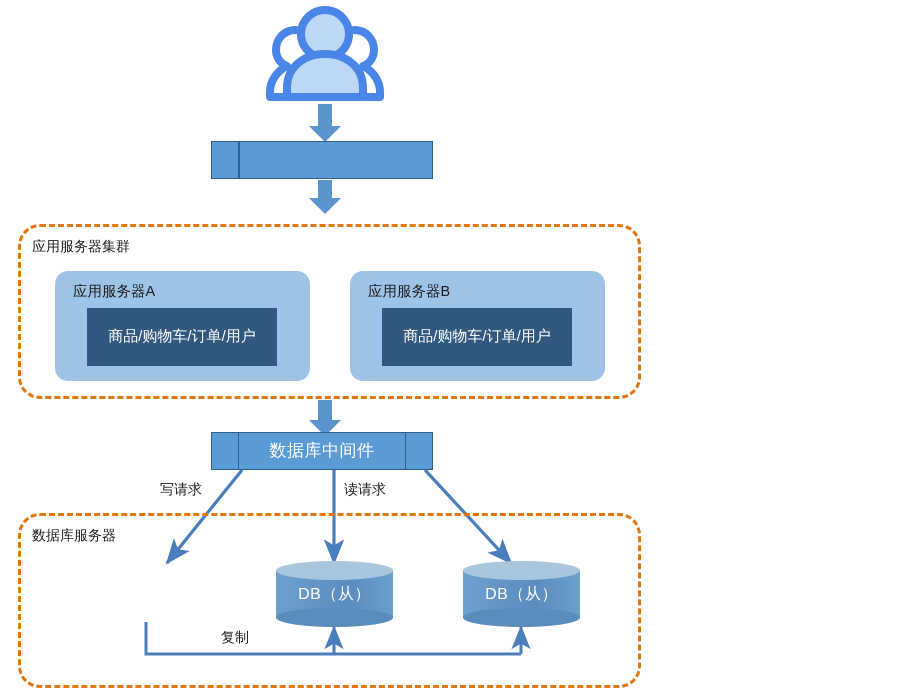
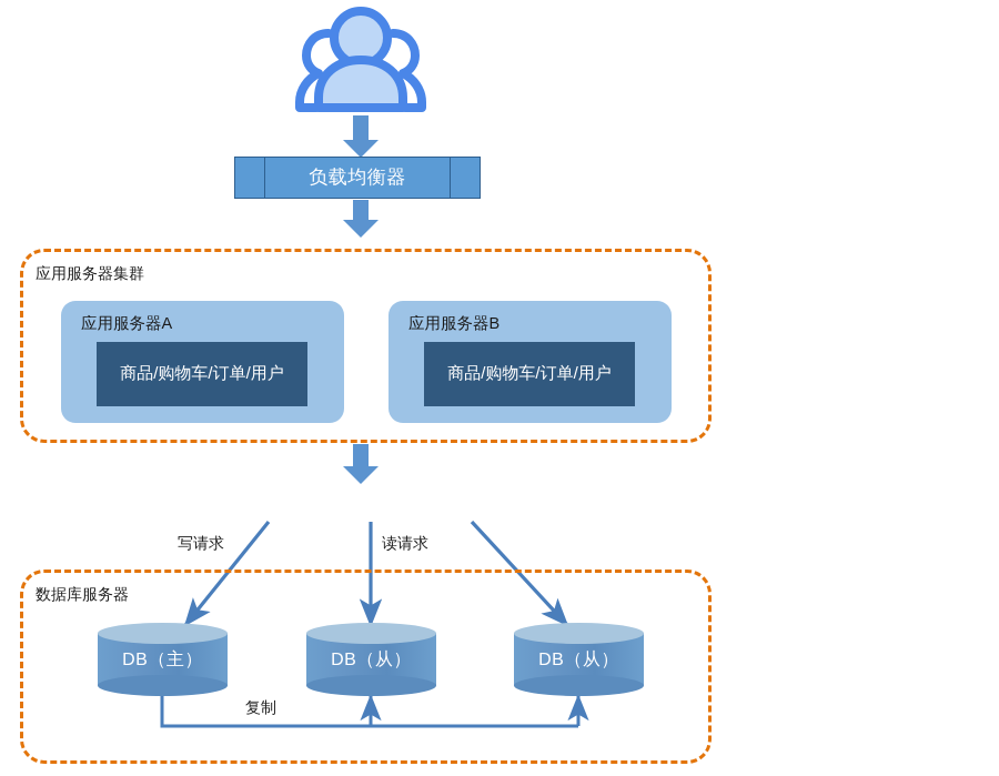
+ 负载均衡器
  应用服务器集群
  应用服务器A
  商品/购物车/订单/用户
  应用服务器B
  商品/购物车/订单/用户
- 数据库中间件
  写请求
  读请求
  数据库服务器
+ DB（主）
  DB（从）
  DB（从）
  复制
